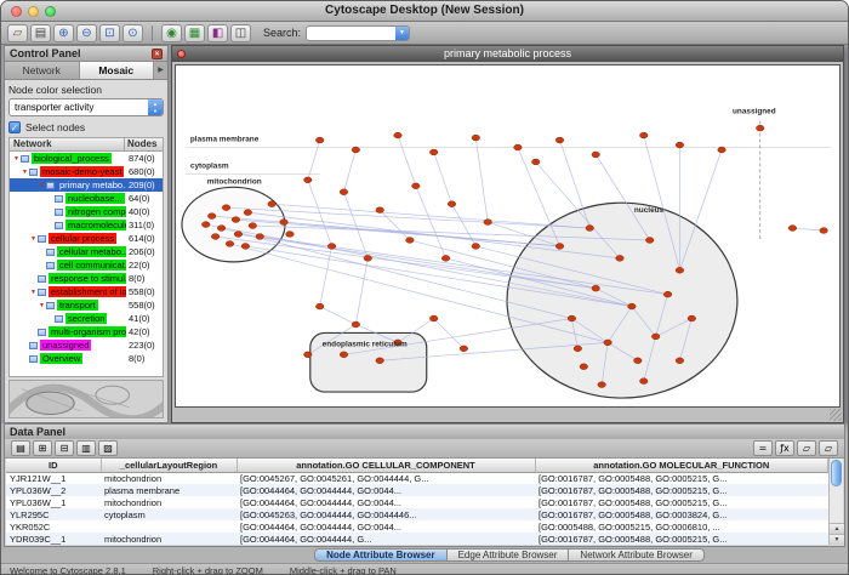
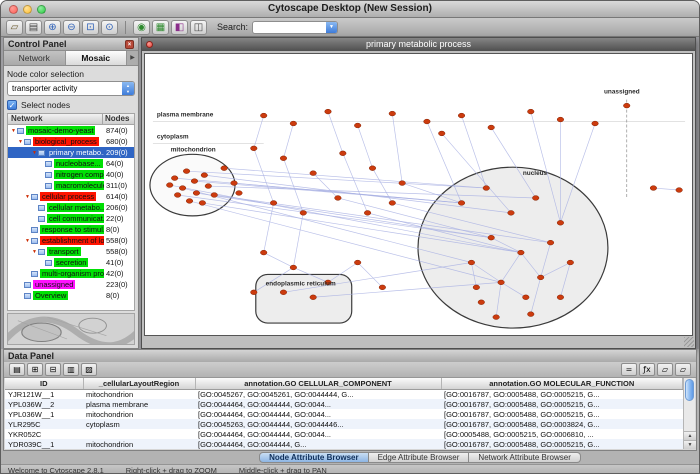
  Cytoscape Desktop (New Session)
  ▱
  ▤
  ⊕
  ⊖
  ⊡
  ⊙
  ◉
  ▦
  ◧
  ◫
  Search:
  Control Panel
  Network
  Mosaic
  Node color selection
  transporter activity
  ✓
  Select nodes
  Network
  Nodes
- biological_process
+ mosaic-demo-yeast
  874(0)
- mosaic-demo-yeast
+ biological_process
  680(0)
  primary metabo.
  209(0)
  nucleobase...
  64(0)
  nitrogen comp
  40(0)
  macromolecul
  311(0)
  cellular process
  614(0)
  cellular metabo..
  206(0)
  cell communicat.
  22(0)
  response to stimul.
  8(0)
  establishment of lo
  558(0)
  transport
  558(0)
  secretion
  41(0)
  multi-organism pro
  42(0)
  unassigned
  223(0)
  Overview
  8(0)
  primary metabolic process
  Data Panel
  ▤
  ⊞
  ⊟
  ▥
  ▨
  =
  ƒx
  ▱
  ▱
  ID	_cellularLayoutRegion	annotation.GO CELLULAR_COMPONENT	annotation.GO MOLECULAR_FUNCTION
  YJR121W__1	mitochondrion	[GO:0045267, GO:0045261, GO:0044444, G...	[GO:0016787, GO:0005488, GO:0005215, G...
  YPL036W__2	plasma membrane	[GO:0044464, GO:0044444, GO:0044...	[GO:0016787, GO:0005488, GO:0005215, G...
  YPL036W__1	mitochondrion	[GO:0044464, GO:0044444, GO:0044...	[GO:0016787, GO:0005488, GO:0005215, G...
  YLR295C	cytoplasm	[GO:0045263, GO:0044444, GO:0044446...	[GO:0016787, GO:0005488, GO:0003824, G...
  YKR052C		[GO:0044464, GO:0044444, GO:0044...	[GO:0005488, GO:0005215, GO:0006810, ...
  YDR039C__1	mitochondrion	[GO:0044464, GO:0044444, G...	[GO:0016787, GO:0005488, GO:0005215, G...
  Node Attribute Browser
  Edge Attribute Browser
  Network Attribute Browser
  Welcome to Cytoscape 2.8.1
  Right-click + drag to ZOOM
  Middle-click + drag to PAN
